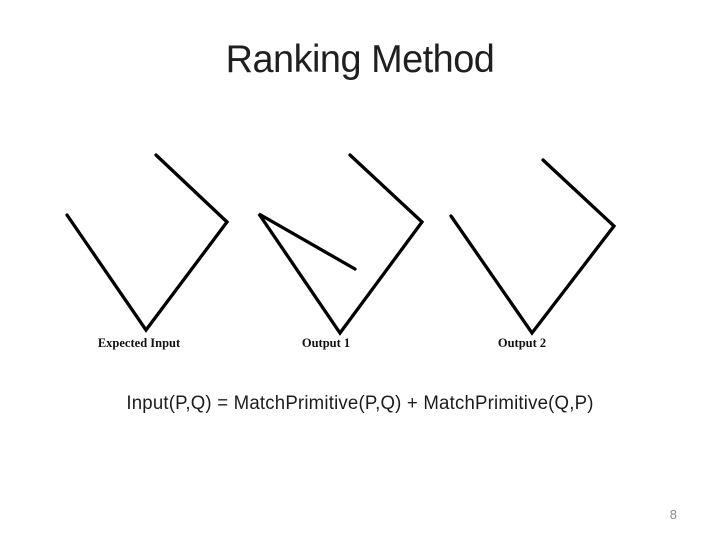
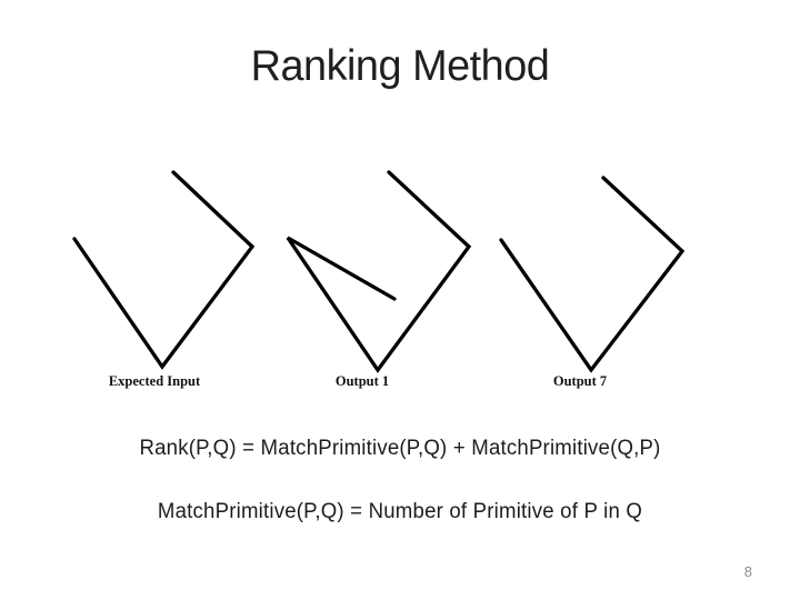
  Ranking Method
  Expected Input
  Output 1
- Output 2
+ Output 7
- Input(P,Q) = MatchPrimitive(P,Q) + MatchPrimitive(Q,P)
+ Rank(P,Q) = MatchPrimitive(P,Q) + MatchPrimitive(Q,P)
+ MatchPrimitive(P,Q) = Number of Primitive of P in Q
  8
